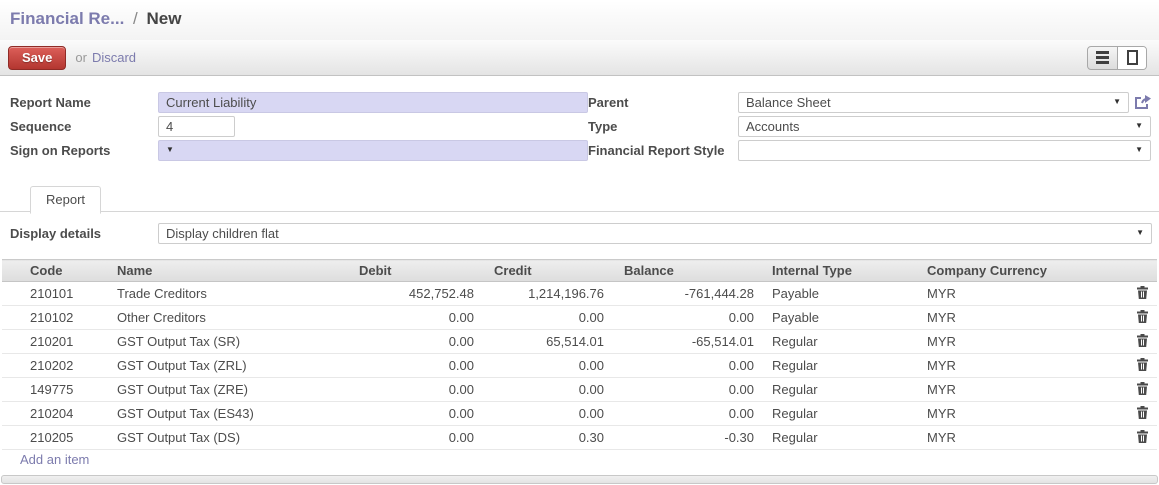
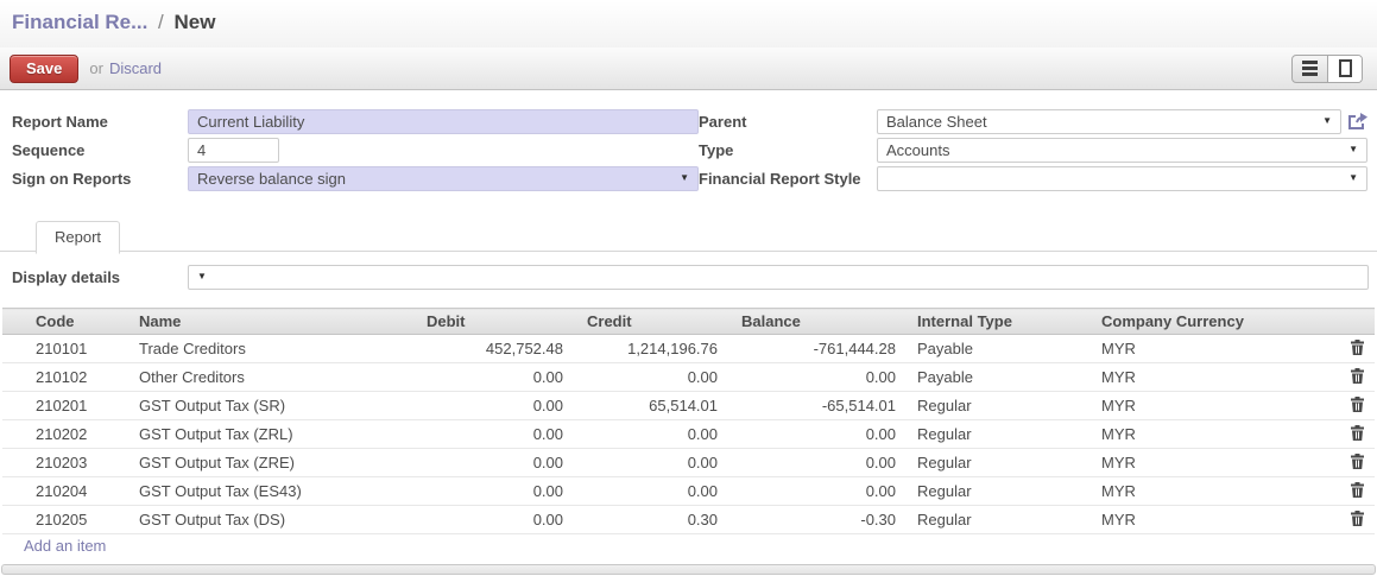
  Financial Re... / New
  Save
  or
  Discard
  Report Name
  Current Liability
  Sequence
  4
  Sign on Reports
+ Reverse balance sign
  ▼
  Parent
  Balance Sheet
  ▼
  Type
  Accounts
  ▼
  Financial Report Style
  ▼
  Report
  Display details
- Display children flat
  ▼
  Code	Name	Debit	Credit	Balance	Internal Type	Company Currency
  210101	Trade Creditors	452,752.48	1,214,196.76	-761,444.28	Payable	MYR
  210102	Other Creditors	0.00	0.00	0.00	Payable	MYR
  210201	GST Output Tax (SR)	0.00	65,514.01	-65,514.01	Regular	MYR
  210202	GST Output Tax (ZRL)	0.00	0.00	0.00	Regular	MYR
- 149775	GST Output Tax (ZRE)	0.00	0.00	0.00	Regular	MYR
+ 210203	GST Output Tax (ZRE)	0.00	0.00	0.00	Regular	MYR
  210204	GST Output Tax (ES43)	0.00	0.00	0.00	Regular	MYR
  210205	GST Output Tax (DS)	0.00	0.30	-0.30	Regular	MYR
  Add an item
